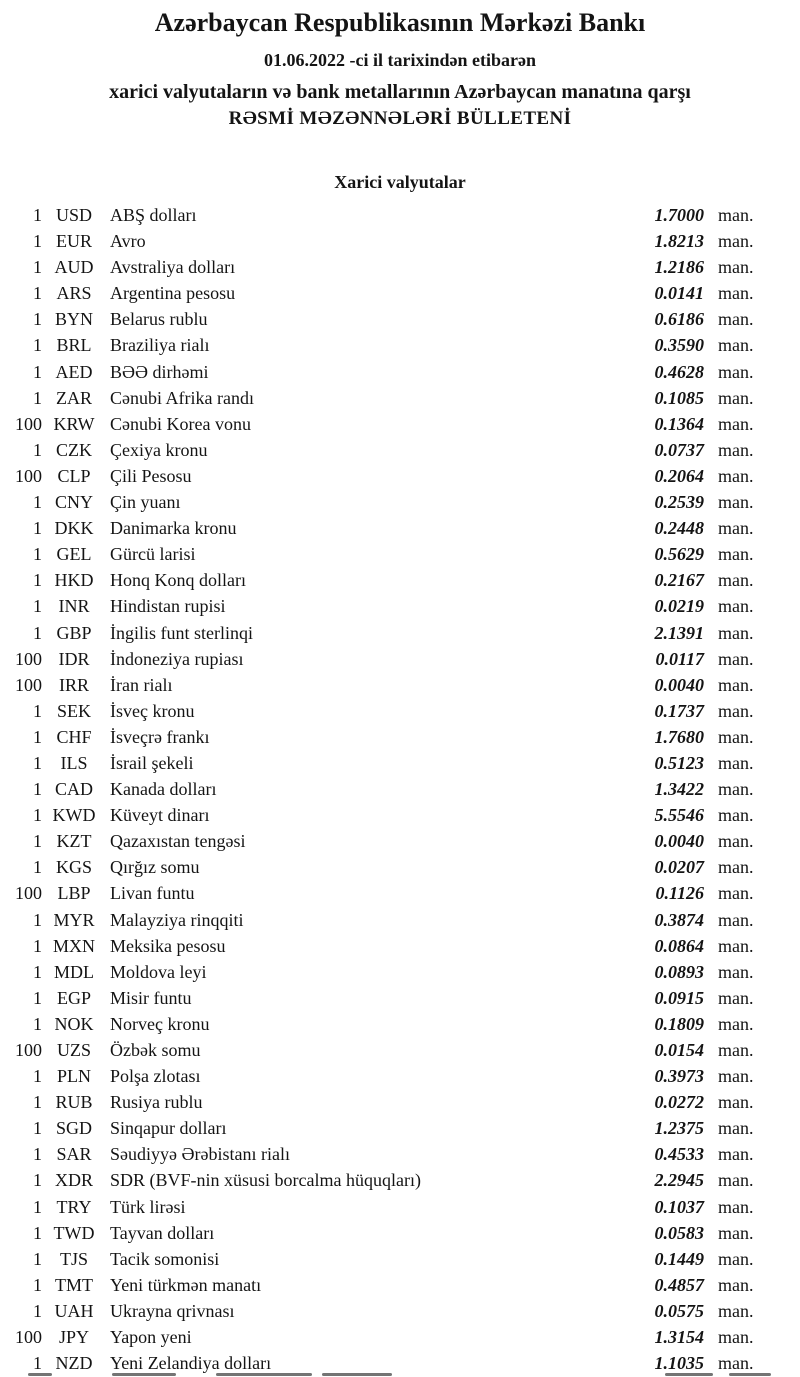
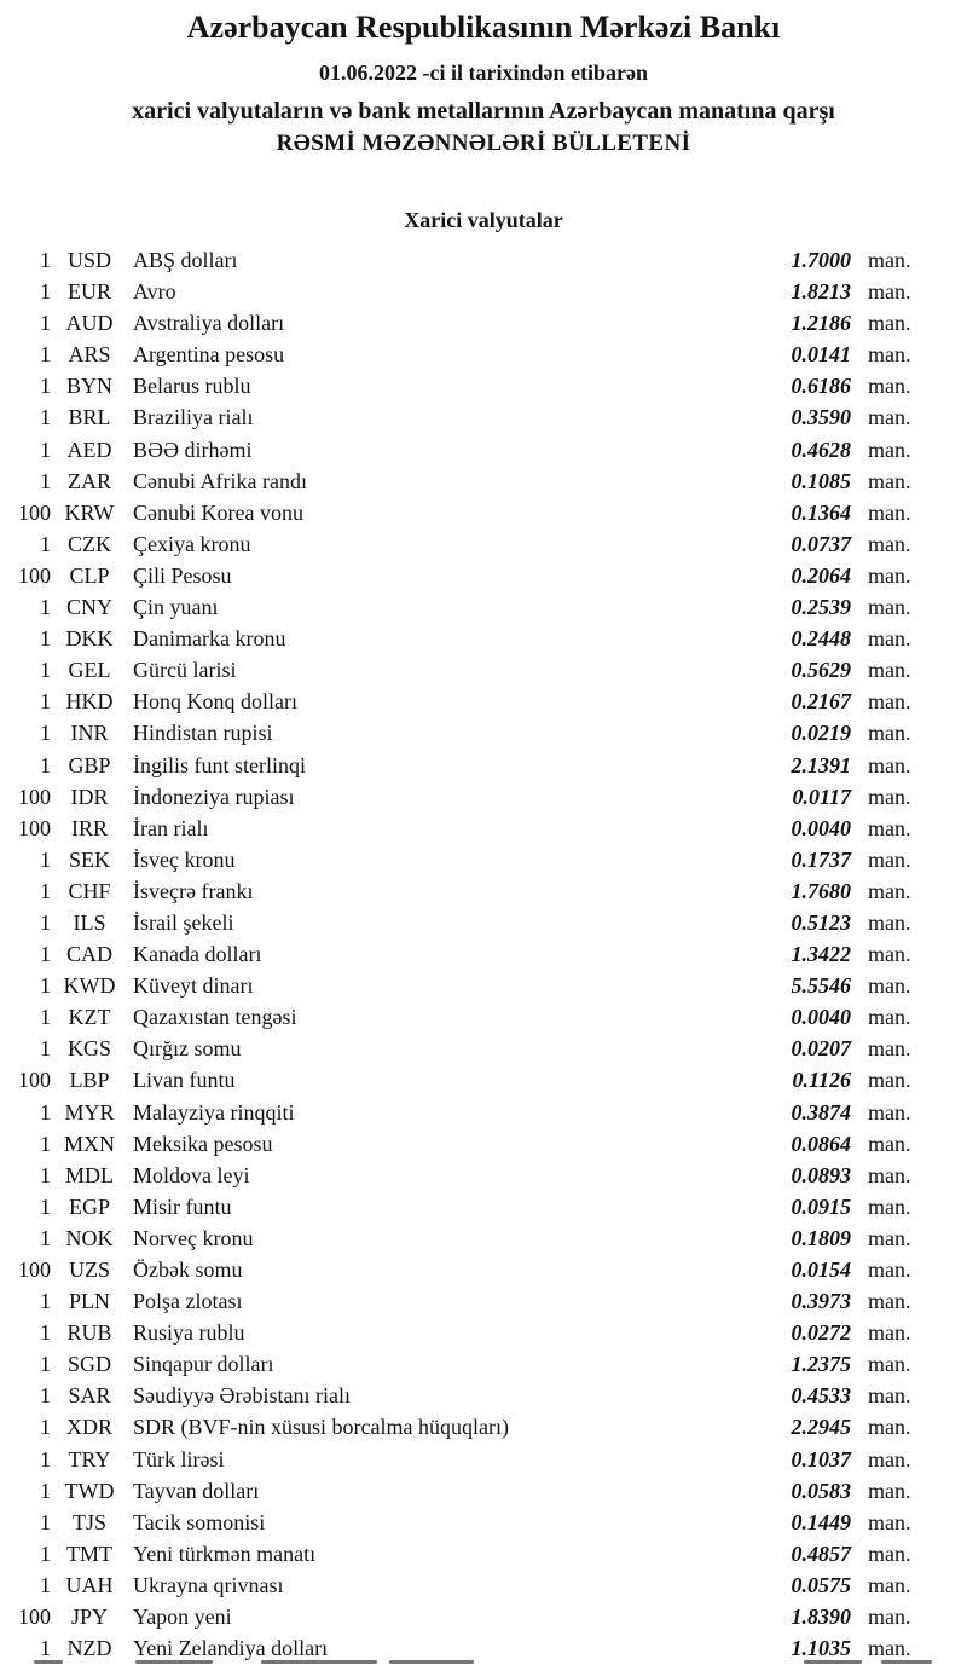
  Azərbaycan Respublikasının Mərkəzi Bankı
  01.06.2022 -ci il tarixindən etibarən
  xarici valyutaların və bank metallarının Azərbaycan manatına qarşı
  RƏSMİ MƏZƏNNƏLƏRİ BÜLLETENİ
  Xarici valyutalar
  1
  USD
  ABŞ dolları
  1.7000
  man.
  1
  EUR
  Avro
  1.8213
  man.
  1
  AUD
  Avstraliya dolları
  1.2186
  man.
  1
  ARS
  Argentina pesosu
  0.0141
  man.
  1
  BYN
  Belarus rublu
  0.6186
  man.
  1
  BRL
  Braziliya rialı
  0.3590
  man.
  1
  AED
  BƏƏ dirhəmi
  0.4628
  man.
  1
  ZAR
  Cənubi Afrika randı
  0.1085
  man.
  100
  KRW
  Cənubi Korea vonu
  0.1364
  man.
  1
  CZK
  Çexiya kronu
  0.0737
  man.
  100
  CLP
  Çili Pesosu
  0.2064
  man.
  1
  CNY
  Çin yuanı
  0.2539
  man.
  1
  DKK
  Danimarka kronu
  0.2448
  man.
  1
  GEL
  Gürcü larisi
  0.5629
  man.
  1
  HKD
  Honq Konq dolları
  0.2167
  man.
  1
  INR
  Hindistan rupisi
  0.0219
  man.
  1
  GBP
  İngilis funt sterlinqi
  2.1391
  man.
  100
  IDR
  İndoneziya rupiası
  0.0117
  man.
  100
  IRR
  İran rialı
  0.0040
  man.
  1
  SEK
  İsveç kronu
  0.1737
  man.
  1
  CHF
  İsveçrə frankı
  1.7680
  man.
  1
  ILS
  İsrail şekeli
  0.5123
  man.
  1
  CAD
  Kanada dolları
  1.3422
  man.
  1
  KWD
  Küveyt dinarı
  5.5546
  man.
  1
  KZT
  Qazaxıstan tengəsi
  0.0040
  man.
  1
  KGS
  Qırğız somu
  0.0207
  man.
  100
  LBP
  Livan funtu
  0.1126
  man.
  1
  MYR
  Malayziya rinqqiti
  0.3874
  man.
  1
  MXN
  Meksika pesosu
  0.0864
  man.
  1
  MDL
  Moldova leyi
  0.0893
  man.
  1
  EGP
  Misir funtu
  0.0915
  man.
  1
  NOK
  Norveç kronu
  0.1809
  man.
  100
  UZS
  Özbək somu
  0.0154
  man.
  1
  PLN
  Polşa zlotası
  0.3973
  man.
  1
  RUB
  Rusiya rublu
  0.0272
  man.
  1
  SGD
  Sinqapur dolları
  1.2375
  man.
  1
  SAR
  Səudiyyə Ərəbistanı rialı
  0.4533
  man.
  1
  XDR
  SDR (BVF-nin xüsusi borcalma hüquqları)
  2.2945
  man.
  1
  TRY
  Türk lirəsi
  0.1037
  man.
  1
  TWD
  Tayvan dolları
  0.0583
  man.
  1
  TJS
  Tacik somonisi
  0.1449
  man.
  1
  TMT
  Yeni türkmən manatı
  0.4857
  man.
  1
  UAH
  Ukrayna qrivnası
  0.0575
  man.
  100
  JPY
  Yapon yeni
- 1.3154
+ 1.8390
  man.
  1
  NZD
  Yeni Zelandiya dolları
  1.1035
  man.
